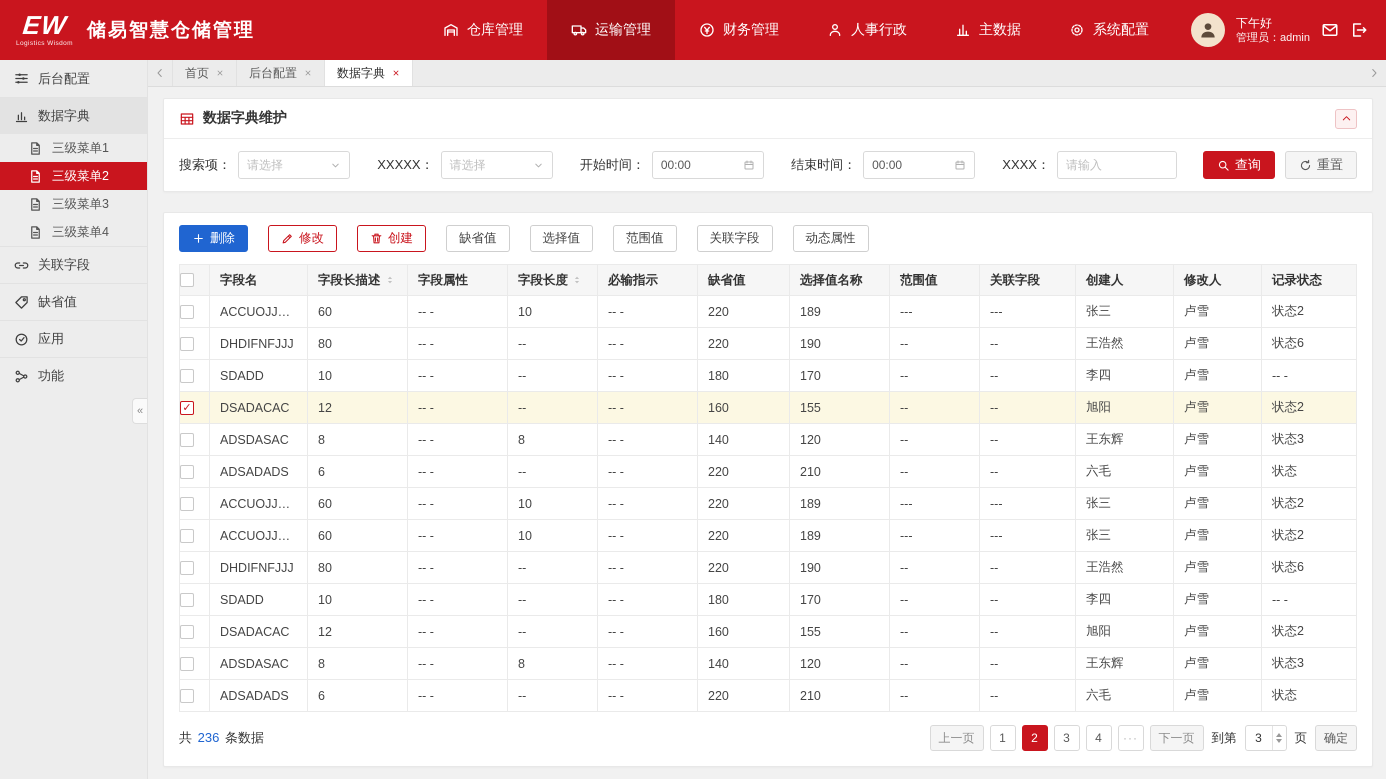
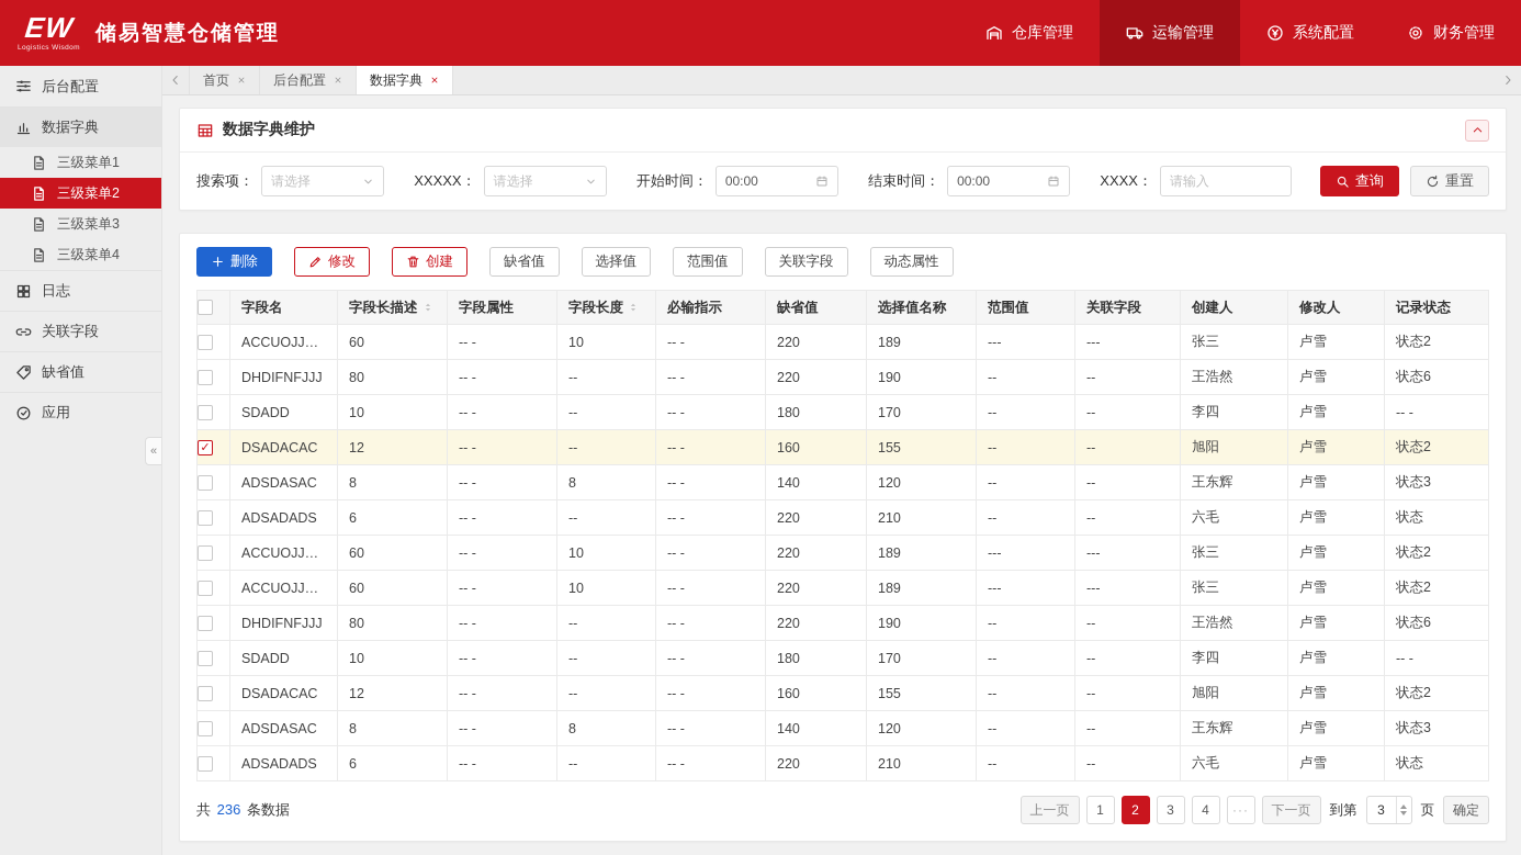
  储易智慧仓储管理
  仓库管理
  运输管理
- 财务管理
+ 系统配置
- 人事行政
- 主数据
- 系统配置
+ 财务管理
- 下午好
- 管理员：admin
  后台配置
  数据字典
  三级菜单1
  三级菜单2
  三级菜单3
  三级菜单4
+ 日志
  关联字段
  缺省值
  应用
- 功能
  «
  首页
  后台配置
  数据字典
  数据字典维护
  搜索项：
  请选择
  XXXXX：
  请选择
  开始时间：
  00:00
  结束时间：
  00:00
  XXXX：
  请输入
  查询
  重置
  删除
  修改
  创建
  缺省值
  选择值
  范围值
  关联字段
  动态属性
  		字段名	字段长描述	字段属性	字段长度	必输指示	缺省值	选择值名称	范围值	关联字段	创建人	修改人	记录状态
  	ACCUOJJDJN	60	-- -	10	-- -	220	189	---	---	张三	卢雪	状态2
  	DHDIFNFJJJ	80	-- -	--	-- -	220	190	--	--	王浩然	卢雪	状态6
  	SDADD	10	-- -	--	-- -	180	170	--	--	李四	卢雪	-- -
  	DSADACAC	12	-- -	--	-- -	160	155	--	--	旭阳	卢雪	状态2
  	ADSDASAC	8	-- -	8	-- -	140	120	--	--	王东辉	卢雪	状态3
  	ADSADADS	6	-- -	--	-- -	220	210	--	--	六毛	卢雪	状态
  	ACCUOJJDJN	60	-- -	10	-- -	220	189	---	---	张三	卢雪	状态2
  	ACCUOJJDJN	60	-- -	10	-- -	220	189	---	---	张三	卢雪	状态2
  	DHDIFNFJJJ	80	-- -	--	-- -	220	190	--	--	王浩然	卢雪	状态6
  	SDADD	10	-- -	--	-- -	180	170	--	--	李四	卢雪	-- -
  	DSADACAC	12	-- -	--	-- -	160	155	--	--	旭阳	卢雪	状态2
  	ADSDASAC	8	-- -	8	-- -	140	120	--	--	王东辉	卢雪	状态3
  	ADSADADS	6	-- -	--	-- -	220	210	--	--	六毛	卢雪	状态
  共 236 条数据
  上一页
  1
  2
  3
  4
  ···
  下一页
  到第
  3
  页
  确定
